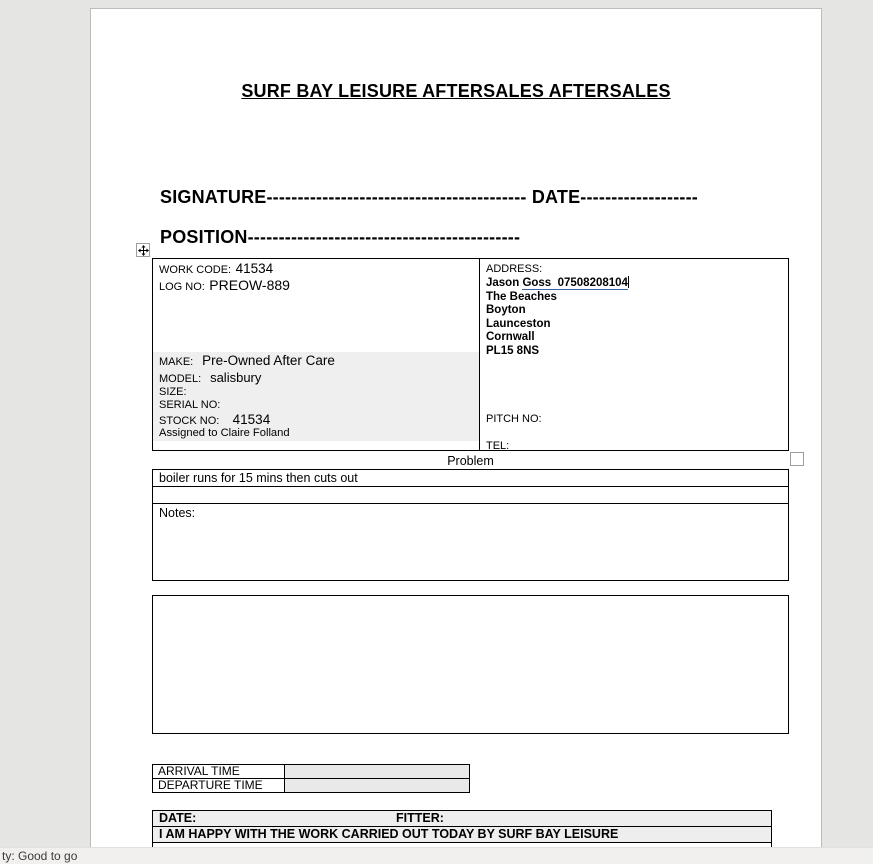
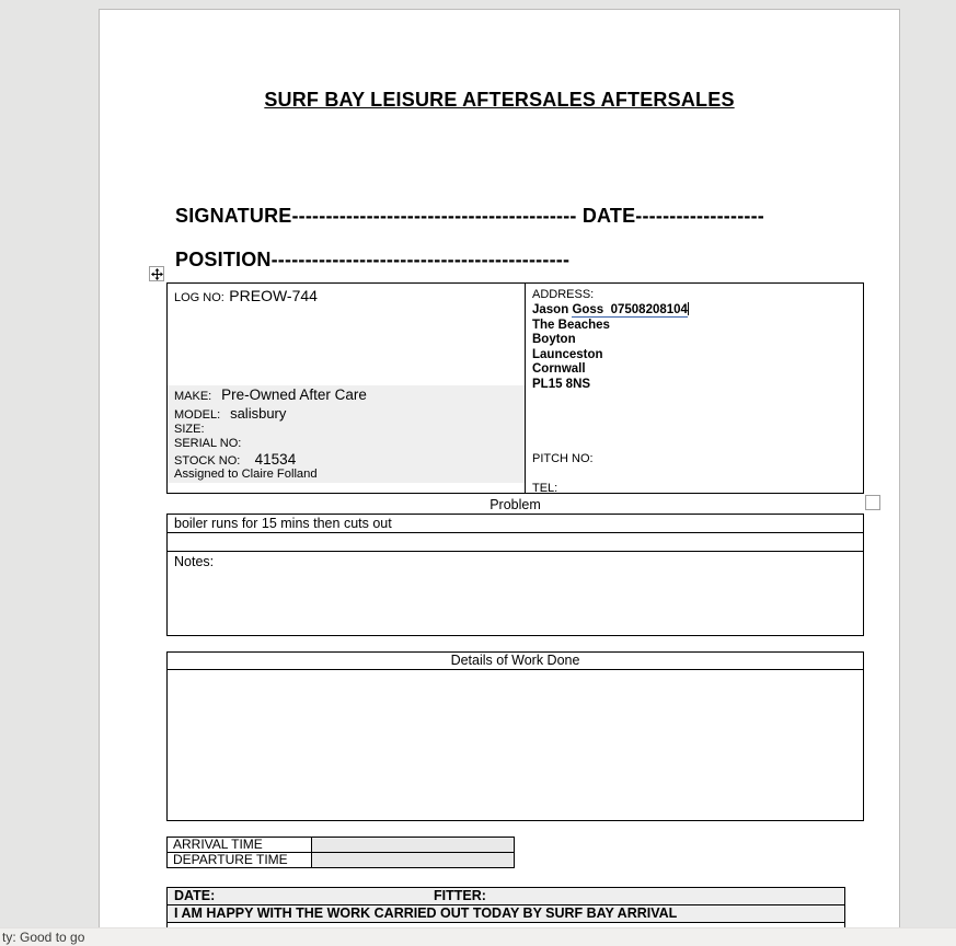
  SURF BAY LEISURE AFTERSALES AFTERSALES
  SIGNATURE------------------------------------------ DATE-------------------
  POSITION--------------------------------------------
- WORK CODE: 41534
- LOG NO: PREOW-889
+ LOG NO: PREOW-744
  MAKE: Pre-Owned After Care
  MODEL: salisbury
  SIZE:
  SERIAL NO:
  STOCK NO: 41534
  Assigned to Claire Folland
  ADDRESS:
  Jason Goss 07508208104
  The Beaches
  Boyton
  Launceston
  Cornwall
  PL15 8NS
  PITCH NO:
  TEL:
  Problem
  boiler runs for 15 mins then cuts out
  Notes:
+ Details of Work Done
  ARRIVAL TIME
  DEPARTURE TIME
  DATE:
  FITTER:
- I AM HAPPY WITH THE WORK CARRIED OUT TODAY BY SURF BAY LEISURE
+ I AM HAPPY WITH THE WORK CARRIED OUT TODAY BY SURF BAY ARRIVAL
  ty: Good to go
